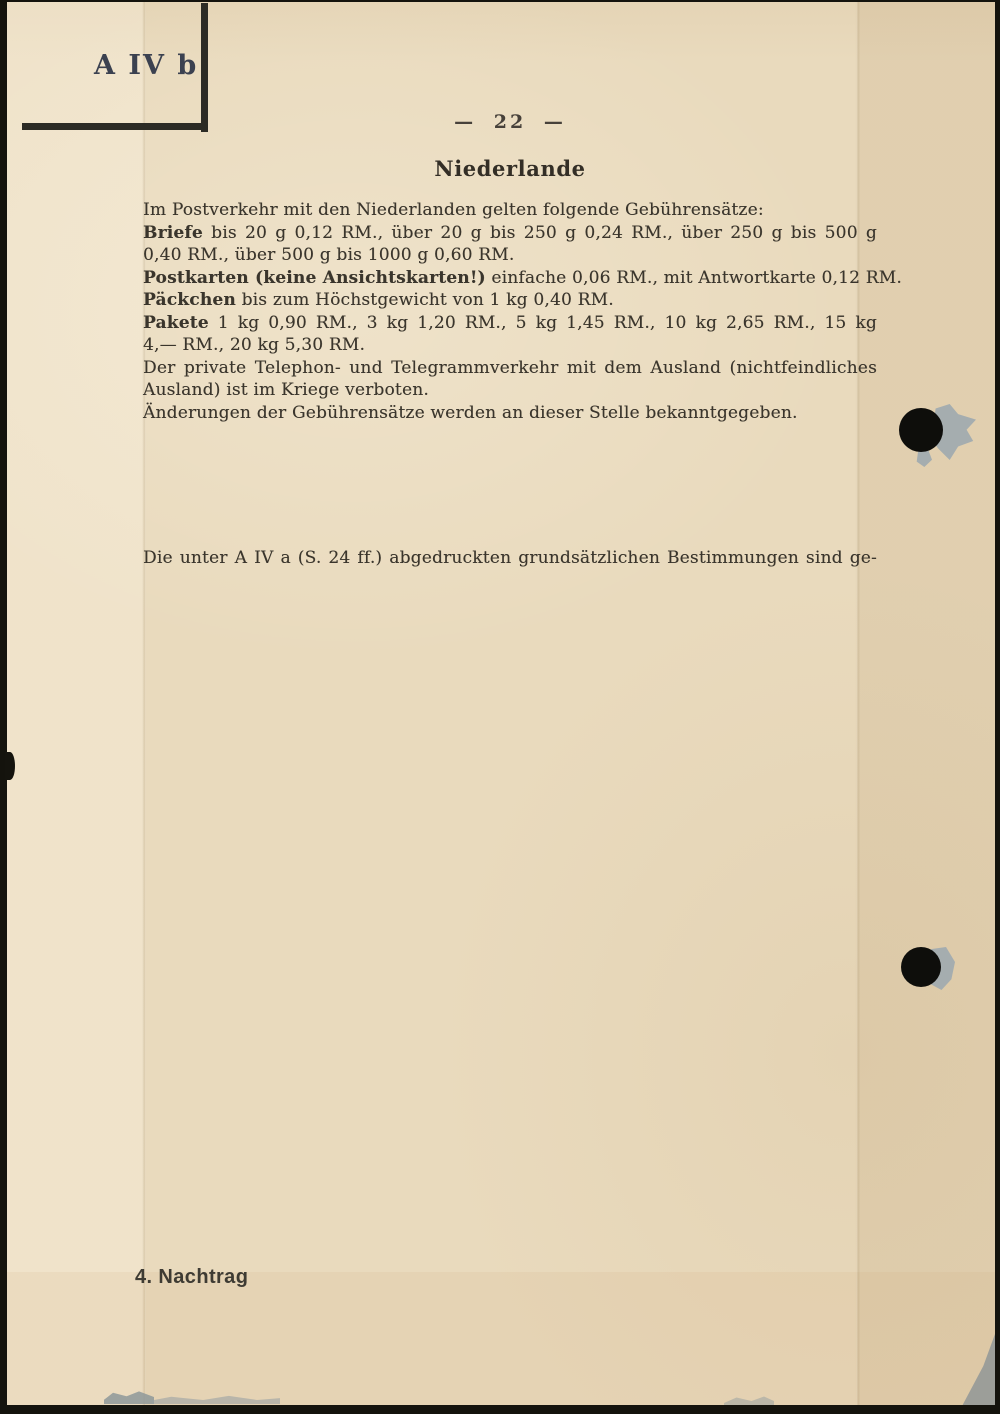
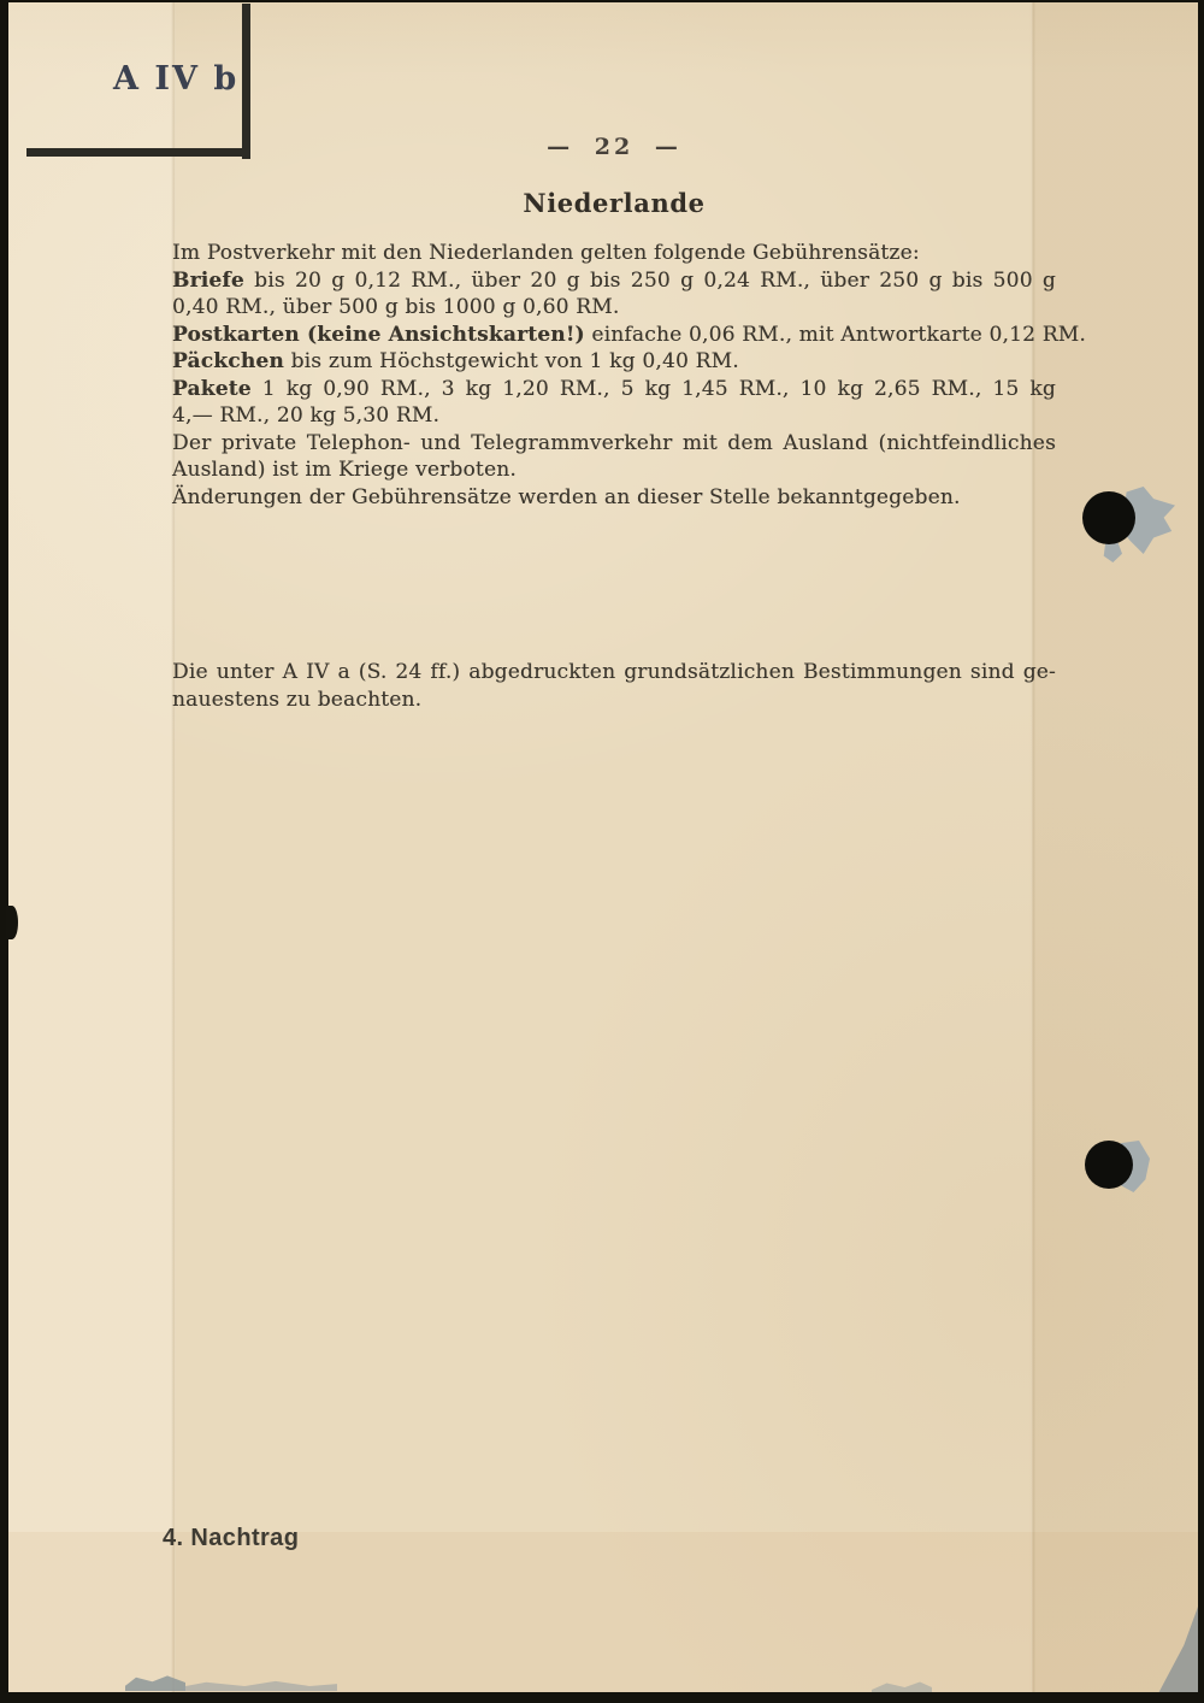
  A IV b
  — 22 —
  Niederlande
  Im Postverkehr mit den Niederlanden gelten folgende Gebührensätze:
  Briefe bis 20 g 0,12 RM., über 20 g bis 250 g 0,24 RM., über 250 g bis 500 g
  0,40 RM., über 500 g bis 1000 g 0,60 RM.
  Postkarten (keine Ansichtskarten!) einfache 0,06 RM., mit Antwortkarte 0,12 RM.
  Päckchen bis zum Höchstgewicht von 1 kg 0,40 RM.
  Pakete 1 kg 0,90 RM., 3 kg 1,20 RM., 5 kg 1,45 RM., 10 kg 2,65 RM., 15 kg
  4,— RM., 20 kg 5,30 RM.
  Der private Telephon- und Telegrammverkehr mit dem Ausland (nichtfeindliches
  Ausland) ist im Kriege verboten.
  Änderungen der Gebührensätze werden an dieser Stelle bekanntgegeben.
  Die unter A IV a (S. 24 ff.) abgedruckten grundsätzlichen Bestimmungen sind ge-
+ nauestens zu beachten.
  4. Nachtrag
